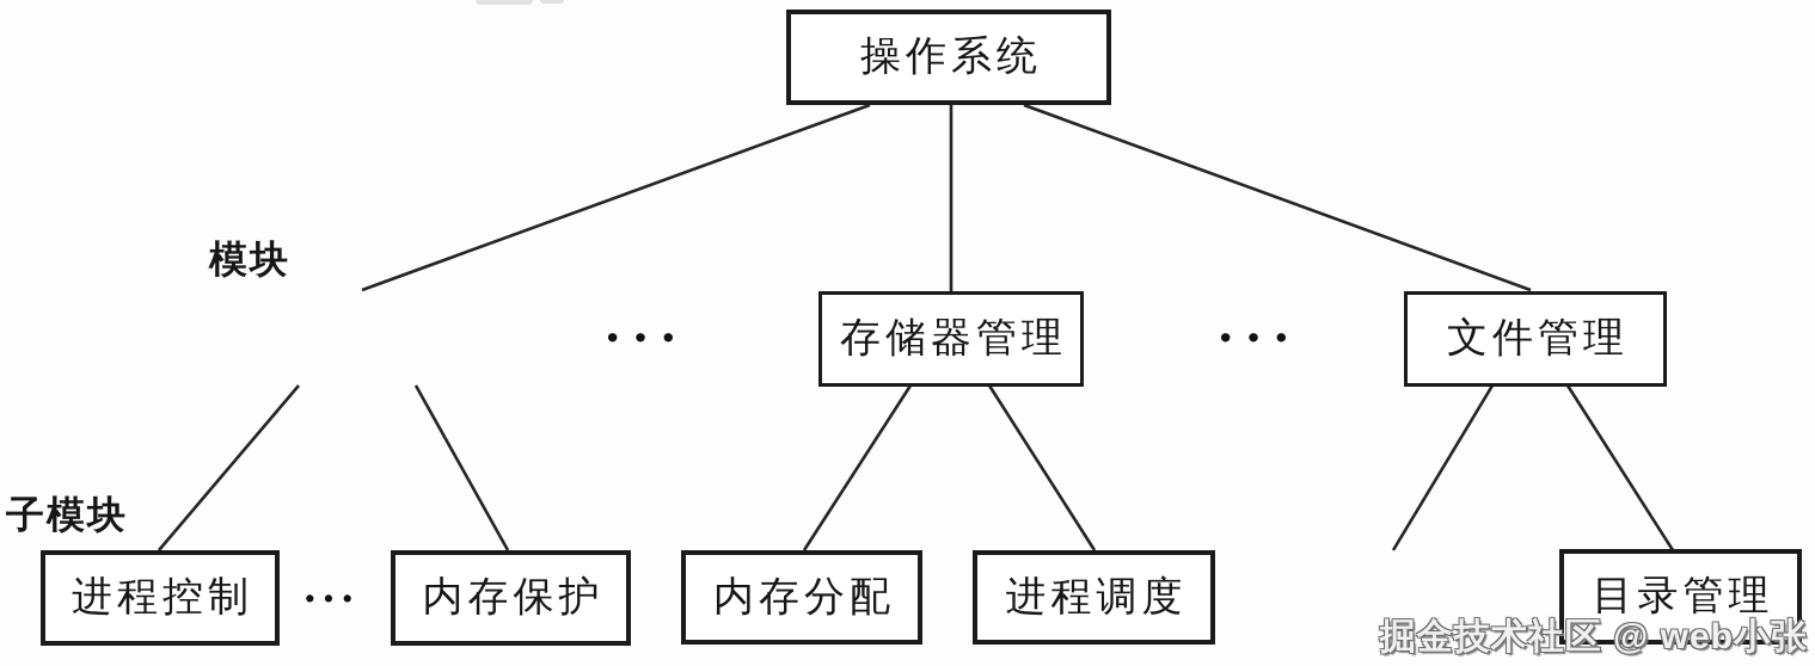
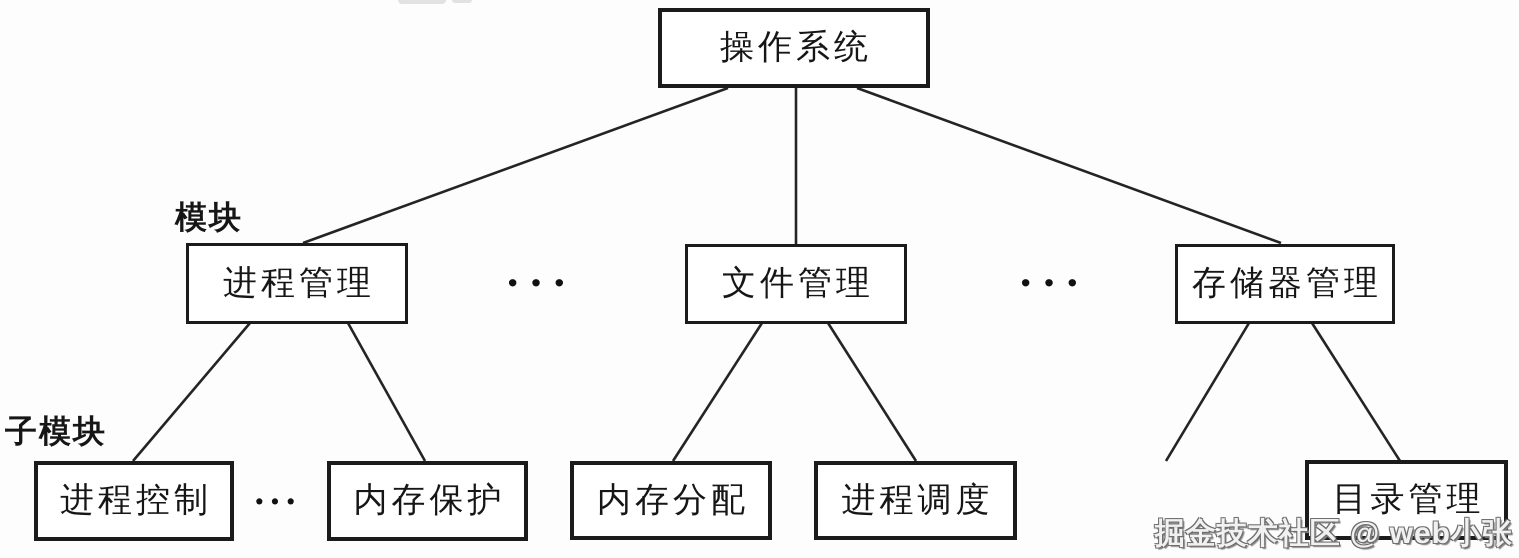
  操作系统
  模块
+ 进程管理
  ···
- 存储器管理
+ 文件管理
  ···
- 文件管理
+ 存储器管理
  子模块
  进程控制
  ···
  内存保护
  内存分配
  进程调度
  目录管理
  掘金技术社区 @ web小张
